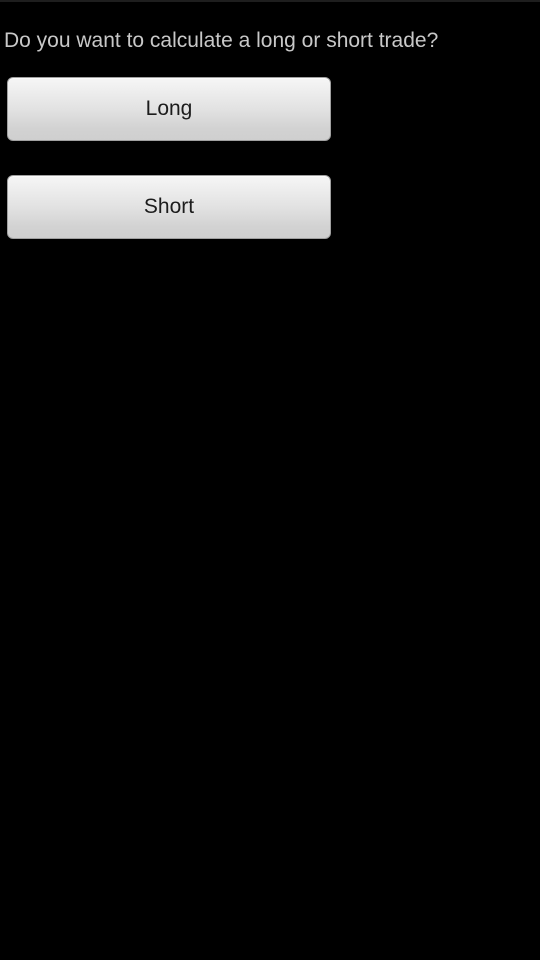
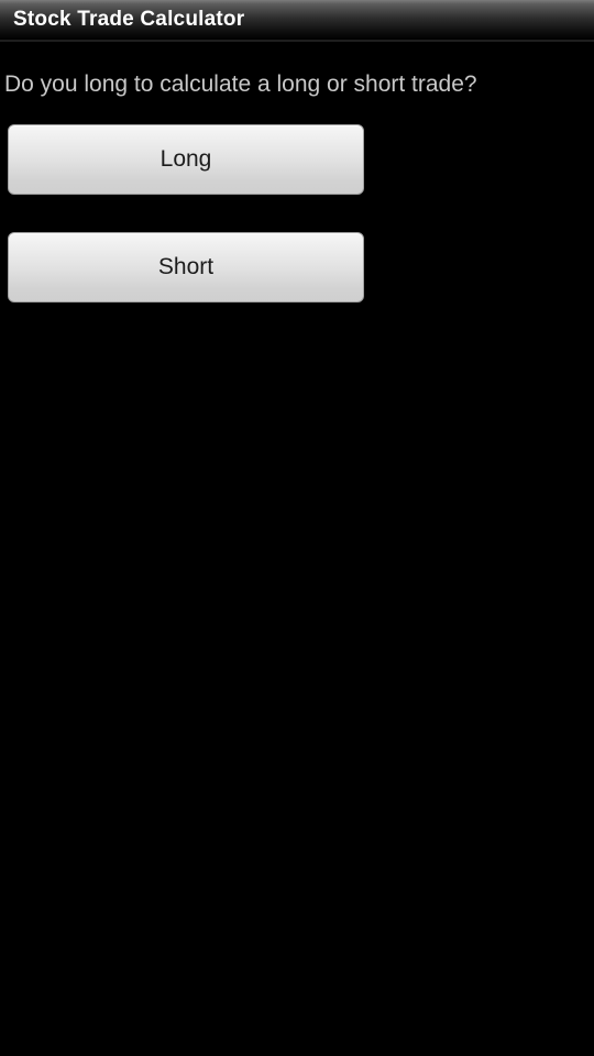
+ Stock Trade Calculator
- Do you want to calculate a long or short trade?
+ Do you long to calculate a long or short trade?
  Long
  Short
